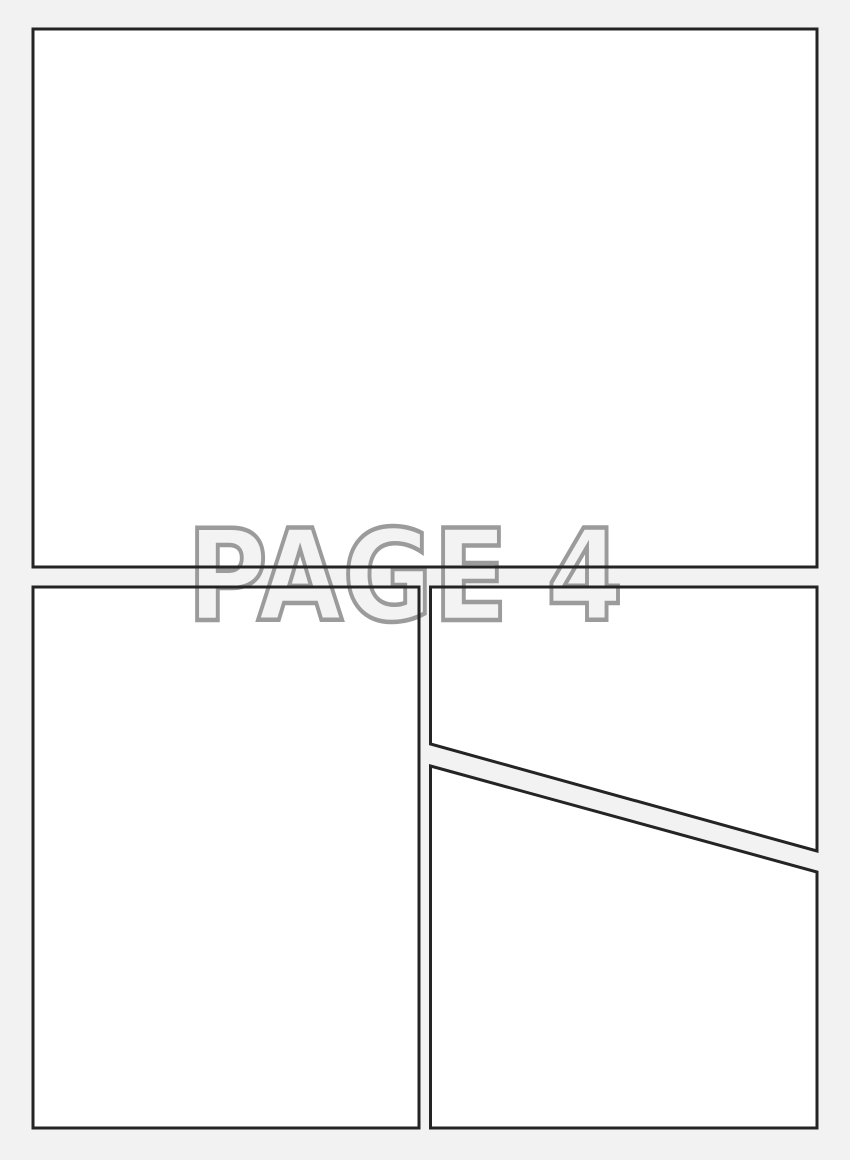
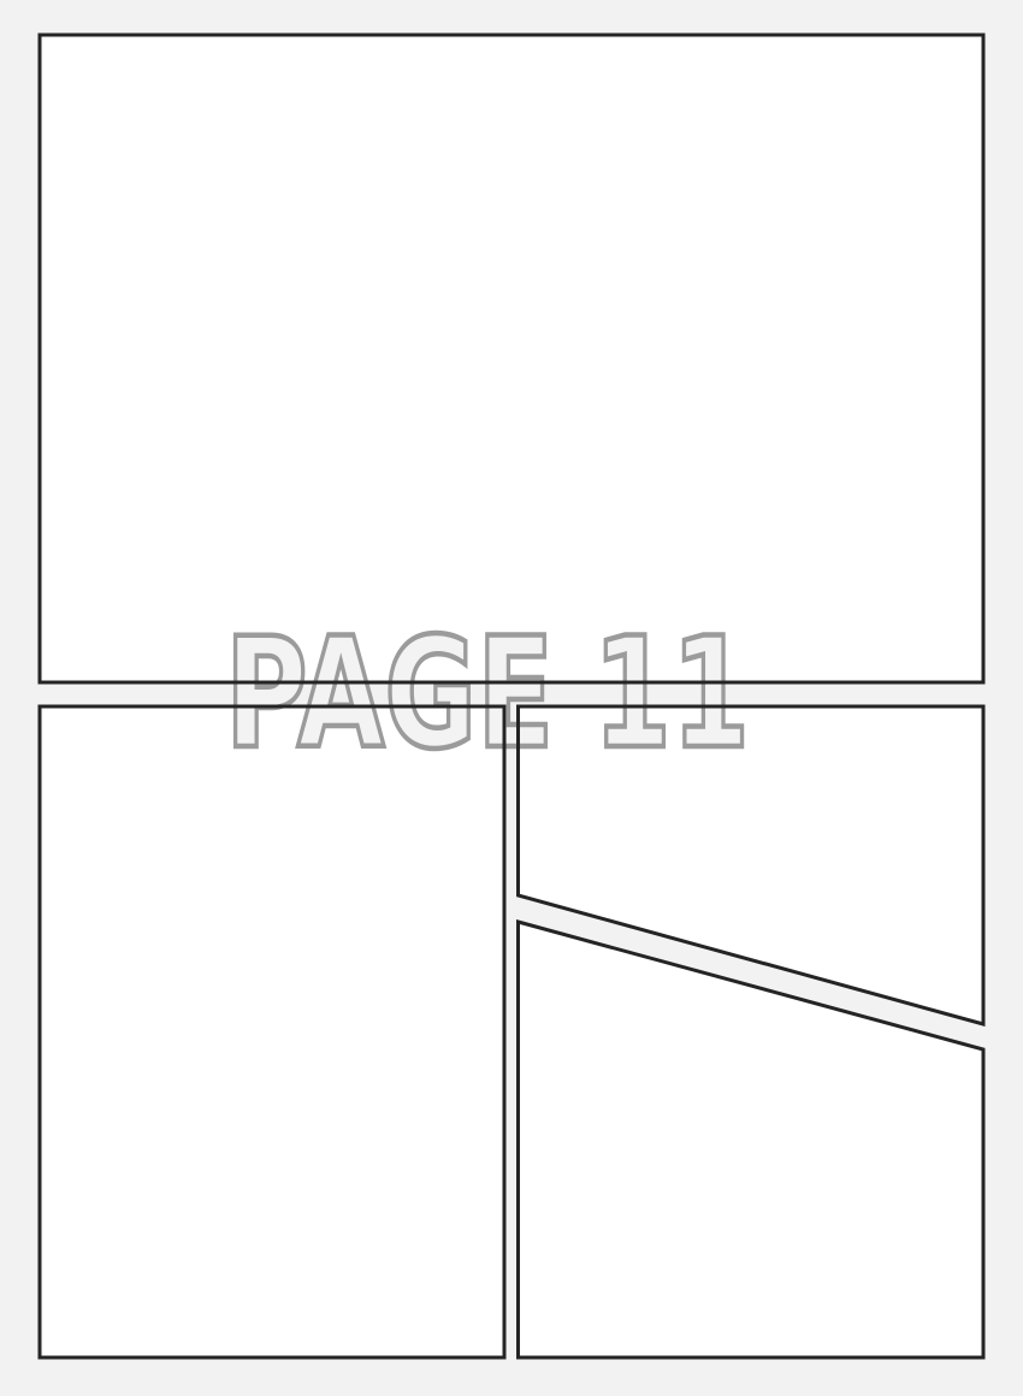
- PAGE 4
+ PAGE 11
